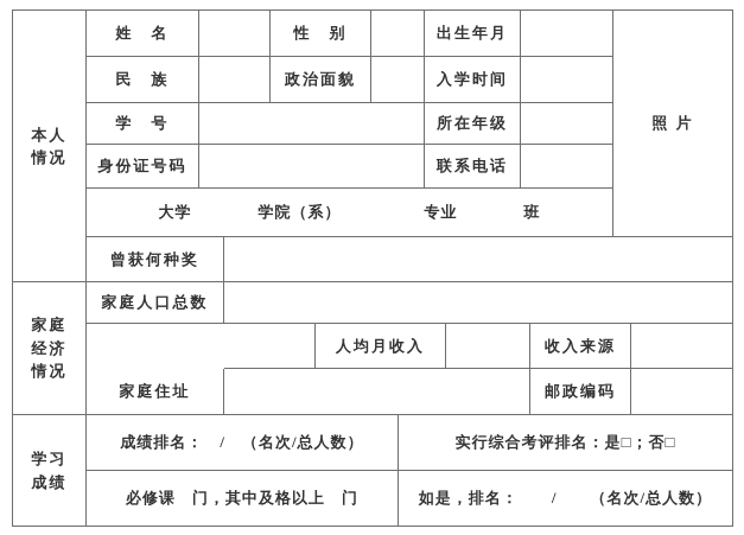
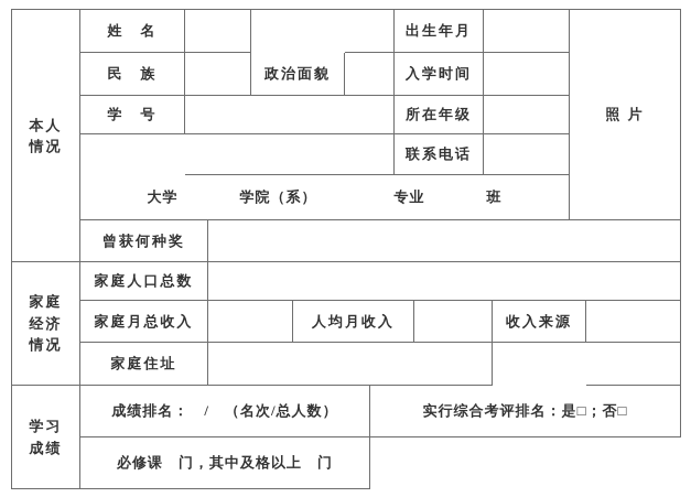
  本人
  情况
  家庭
  经济
  情况
  学习
  成绩
  姓 名
- 性 别
  出生年月
  照 片
  民 族
  政治面貌
  入学时间
  学 号
  所在年级
- 身份证号码
  联系电话
  大学 学院（系） 专业 班
  曾获何种奖
  家庭人口总数
+ 家庭月总收入
  人均月收入
  收入来源
  家庭住址
- 邮政编码
  成绩排名： / （名次/总人数）
  实行综合考评排名：是□；否□
  必修课 门，其中及格以上 门
- 如是，排名： / （名次/总人数）
